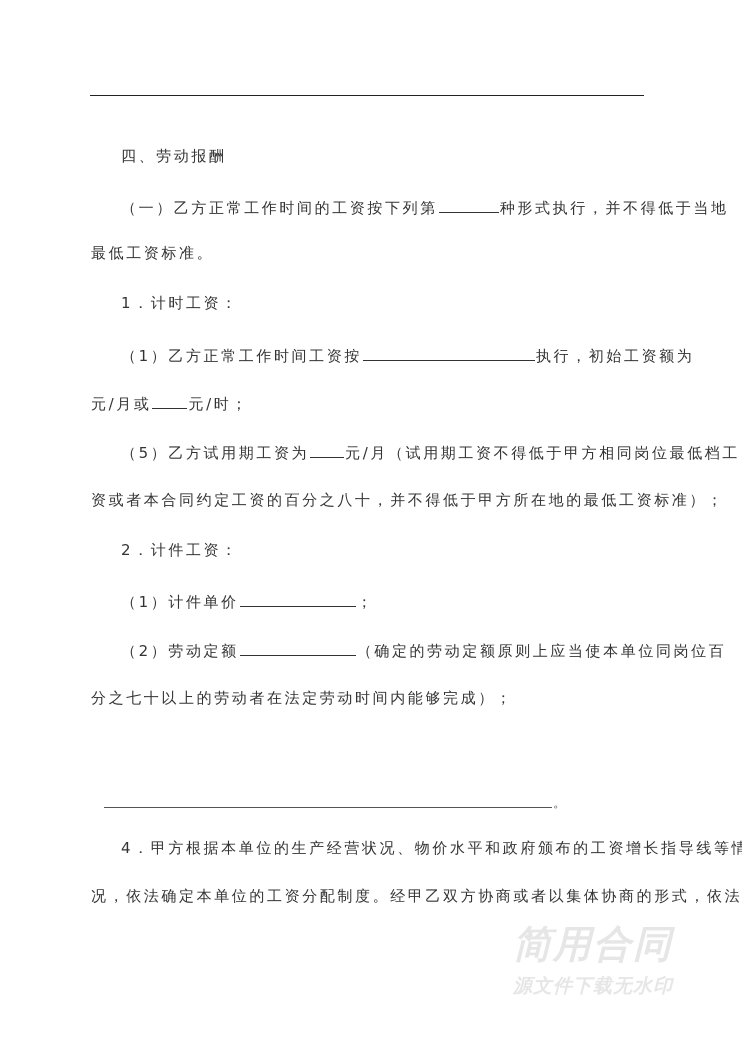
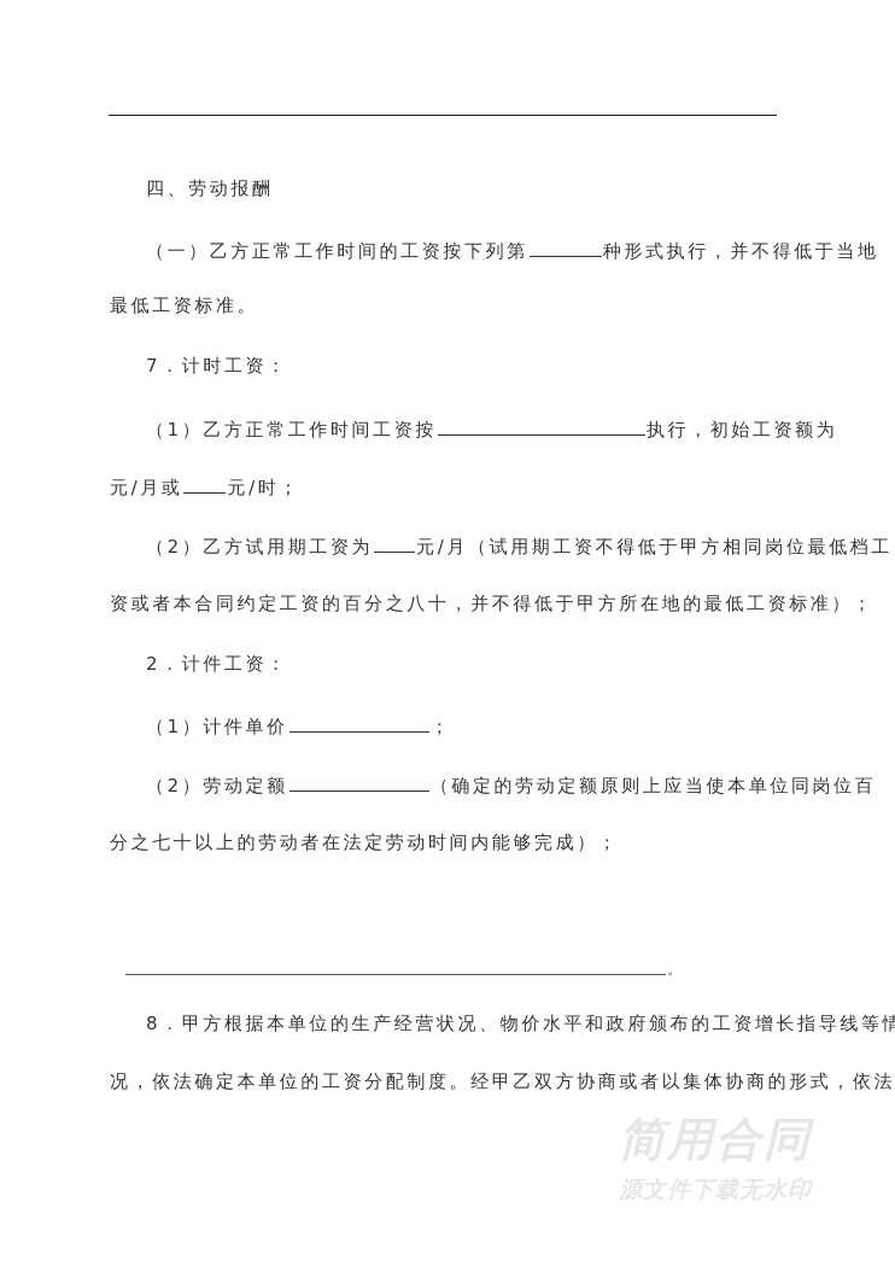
  四、劳动报酬
  （一）乙方正常工作时间的工资按下列第 种形式执行，并不得低于当地
  最低工资标准。
- 1．计时工资：
+ 7．计时工资：
  （1）乙方正常工作时间工资按 执行，初始工资额为
  元/月或 元/时；
- （5）乙方试用期工资为 元/月（试用期工资不得低于甲方相同岗位最低档工
+ （2）乙方试用期工资为 元/月（试用期工资不得低于甲方相同岗位最低档工
  资或者本合同约定工资的百分之八十，并不得低于甲方所在地的最低工资标准）；
  2．计件工资：
  （1）计件单价 ；
  （2）劳动定额 （确定的劳动定额原则上应当使本单位同岗位百
  分之七十以上的劳动者在法定劳动时间内能够完成）；
  。
- 4．甲方根据本单位的生产经营状况、物价水平和政府颁布的工资增长指导线等情
+ 8．甲方根据本单位的生产经营状况、物价水平和政府颁布的工资增长指导线等情
  况，依法确定本单位的工资分配制度。经甲乙双方协商或者以集体协商的形式，依法
  简用合同
  源文件下载无水印
